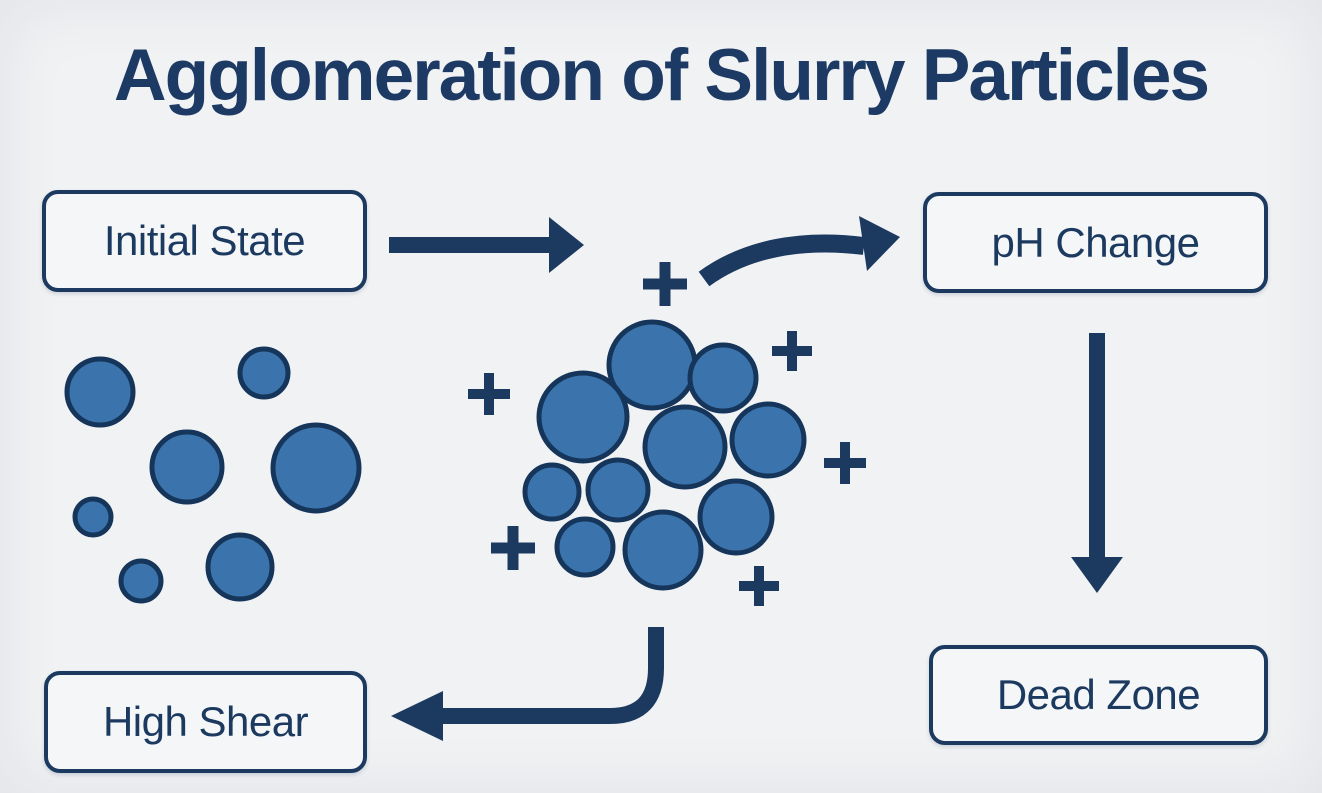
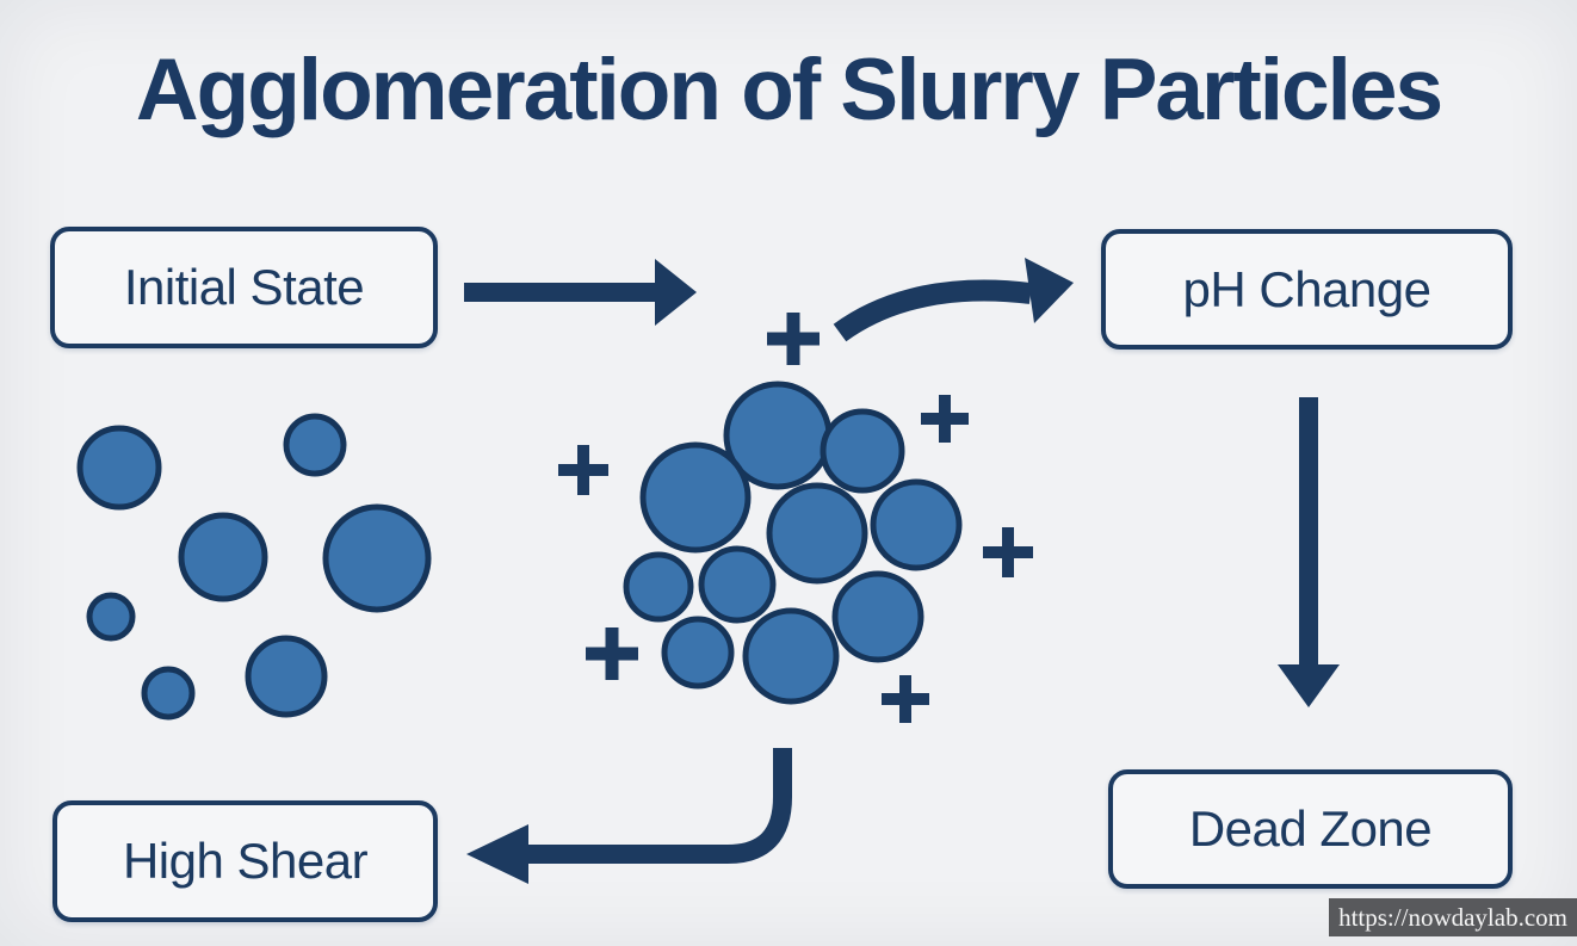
  Agglomeration of Slurry Particles
  Initial State
  pH Change
  High Shear
  Dead Zone
+ https://nowdaylab.com
